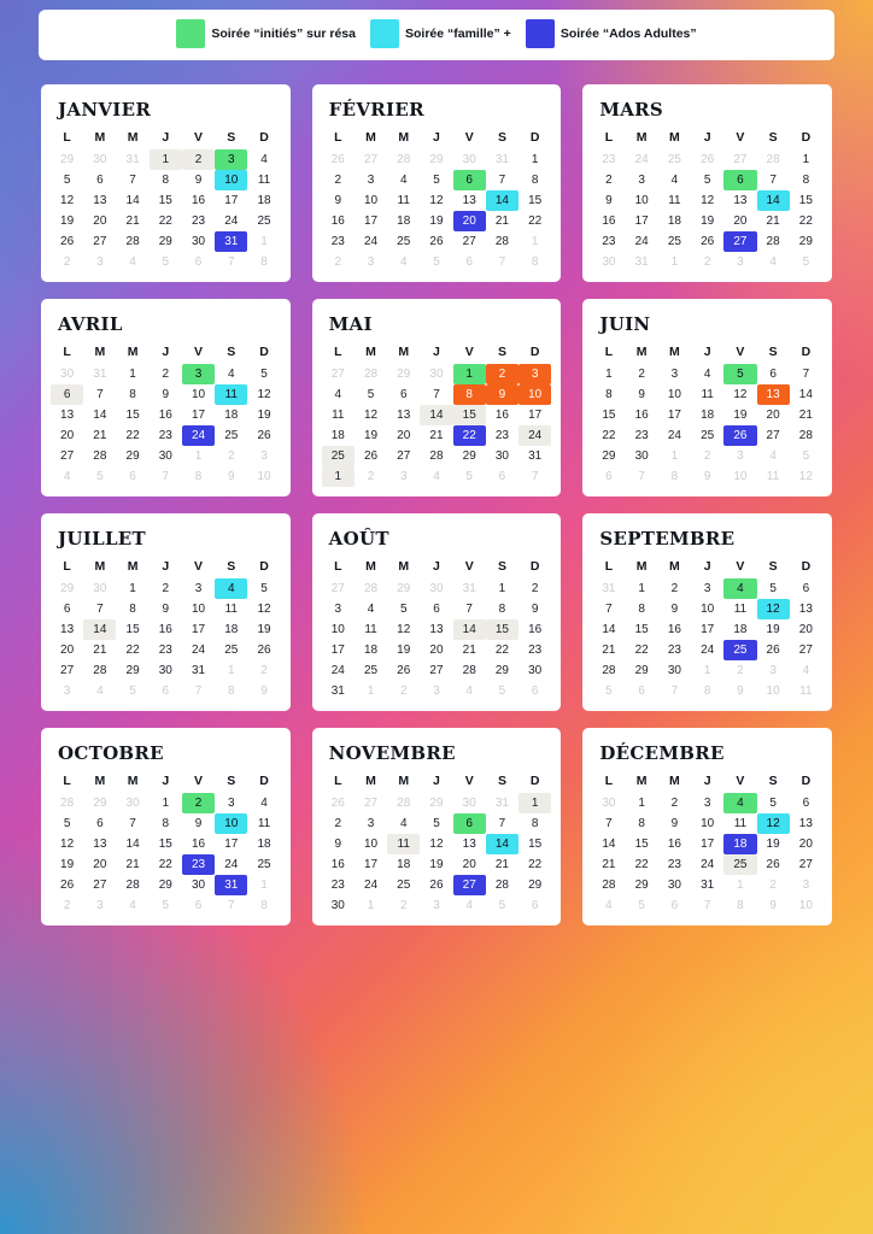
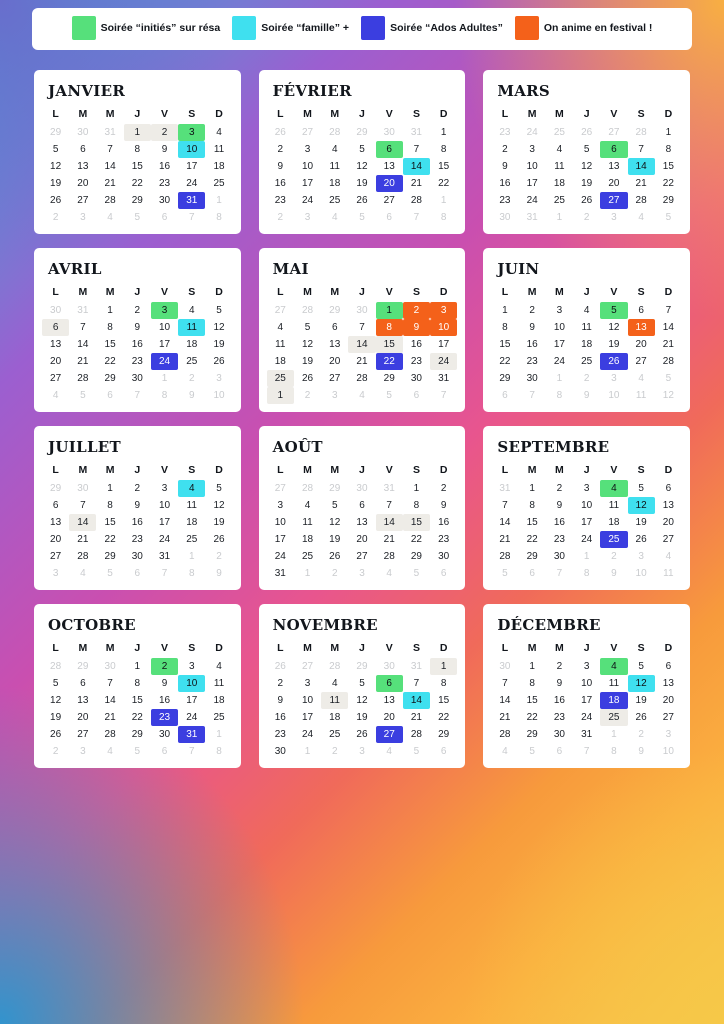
  Soirée “initiés” sur résa
  Soirée “famille” +
  Soirée “Ados Adultes”
+ On anime en festival !
  JANVIER
  L	M	M	J	V	S	D
  29	30	31	1	2	3	4
  5	6	7	8	9	10	11
  12	13	14	15	16	17	18
  19	20	21	22	23	24	25
  26	27	28	29	30	31	1
  2	3	4	5	6	7	8
  FÉVRIER
  L	M	M	J	V	S	D
  26	27	28	29	30	31	1
  2	3	4	5	6	7	8
  9	10	11	12	13	14	15
  16	17	18	19	20	21	22
  23	24	25	26	27	28	1
  2	3	4	5	6	7	8
  MARS
  L	M	M	J	V	S	D
  23	24	25	26	27	28	1
  2	3	4	5	6	7	8
  9	10	11	12	13	14	15
  16	17	18	19	20	21	22
  23	24	25	26	27	28	29
  30	31	1	2	3	4	5
  AVRIL
  L	M	M	J	V	S	D
  30	31	1	2	3	4	5
  6	7	8	9	10	11	12
  13	14	15	16	17	18	19
  20	21	22	23	24	25	26
  27	28	29	30	1	2	3
  4	5	6	7	8	9	10
  MAI
  L	M	M	J	V	S	D
  27	28	29	30	1	2	3
  4	5	6	7	8	9	10
  11	12	13	14	15	16	17
  18	19	20	21	22	23	24
  25	26	27	28	29	30	31
  1	2	3	4	5	6	7
  JUIN
  L	M	M	J	V	S	D
  1	2	3	4	5	6	7
  8	9	10	11	12	13	14
  15	16	17	18	19	20	21
  22	23	24	25	26	27	28
  29	30	1	2	3	4	5
  6	7	8	9	10	11	12
  JUILLET
  L	M	M	J	V	S	D
  29	30	1	2	3	4	5
  6	7	8	9	10	11	12
  13	14	15	16	17	18	19
  20	21	22	23	24	25	26
  27	28	29	30	31	1	2
  3	4	5	6	7	8	9
  AOÛT
  L	M	M	J	V	S	D
  27	28	29	30	31	1	2
  3	4	5	6	7	8	9
  10	11	12	13	14	15	16
  17	18	19	20	21	22	23
  24	25	26	27	28	29	30
  31	1	2	3	4	5	6
  SEPTEMBRE
  L	M	M	J	V	S	D
  31	1	2	3	4	5	6
  7	8	9	10	11	12	13
  14	15	16	17	18	19	20
  21	22	23	24	25	26	27
  28	29	30	1	2	3	4
  5	6	7	8	9	10	11
  OCTOBRE
  L	M	M	J	V	S	D
  28	29	30	1	2	3	4
  5	6	7	8	9	10	11
  12	13	14	15	16	17	18
  19	20	21	22	23	24	25
  26	27	28	29	30	31	1
  2	3	4	5	6	7	8
  NOVEMBRE
  L	M	M	J	V	S	D
  26	27	28	29	30	31	1
  2	3	4	5	6	7	8
  9	10	11	12	13	14	15
  16	17	18	19	20	21	22
  23	24	25	26	27	28	29
  30	1	2	3	4	5	6
  DÉCEMBRE
  L	M	M	J	V	S	D
  30	1	2	3	4	5	6
  7	8	9	10	11	12	13
  14	15	16	17	18	19	20
  21	22	23	24	25	26	27
  28	29	30	31	1	2	3
  4	5	6	7	8	9	10
